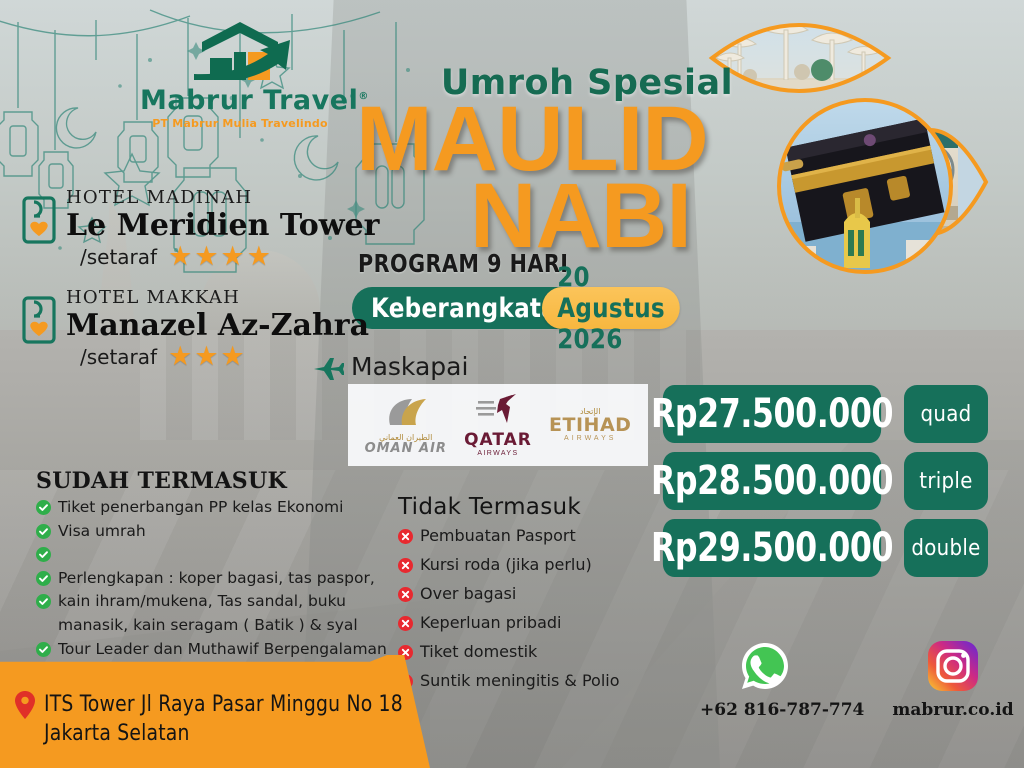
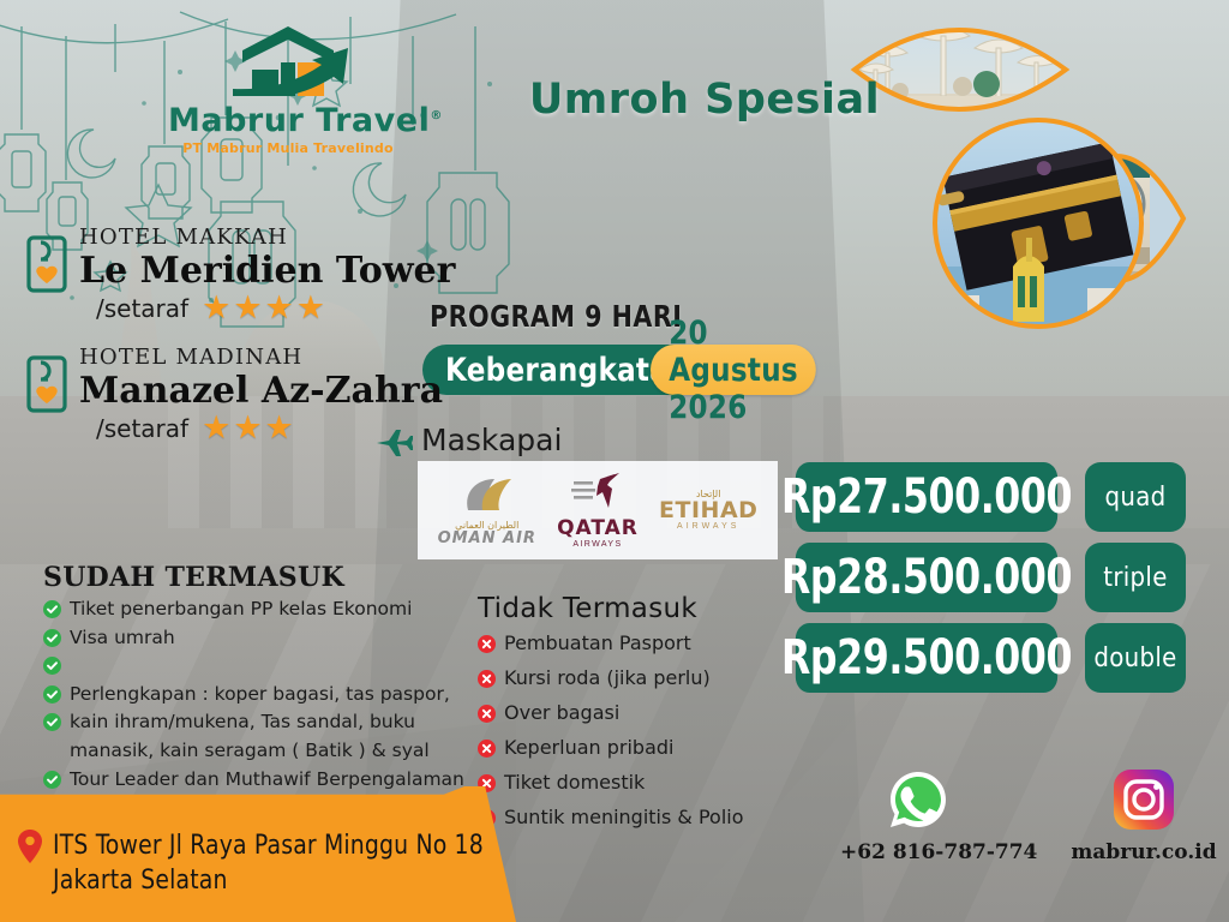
  Mabrur Travel®
  PT Mabrur Mulia Travelindo
  Umroh Spesial
- MAULID
- NABI
  PROGRAM 9 HARI
  Keberangkat
  20 Agustus 2026
- HOTEL MADINAH
+ HOTEL MAKKAH
  Le Meridien Tower
  /setaraf
  ★
  ★
  ★
  ★
- HOTEL MAKKAH
+ HOTEL MADINAH
  Manazel Az-Zahra
  /setaraf
  ★
  ★
  ★
  Maskapai
  الطيران العماني
  OMAN AIR
  QATAR
  الإتحاد
  ETIHAD
  Rp27.500.000
  quad
  Rp28.500.000
  triple
  Rp29.500.000
  double
  SUDAH TERMASUK
  Tiket penerbangan PP kelas Ekonomi
  Visa umrah
  Perlengkapan : koper bagasi, tas paspor,
  kain ihram/mukena, Tas sandal, buku
  manasik, kain seragam ( Batik ) & syal
  Tour Leader dan Muthawif Berpengalaman
  Tidak Termasuk
  Pembuatan Pasport
  Kursi roda (jika perlu)
  Over bagasi
  Keperluan pribadi
  Tiket domestik
  Suntik meningitis & Polio
  ITS Tower Jl Raya Pasar Minggu No 18
  Jakarta Selatan
  +62 816-787-774
  mabrur.co.id
